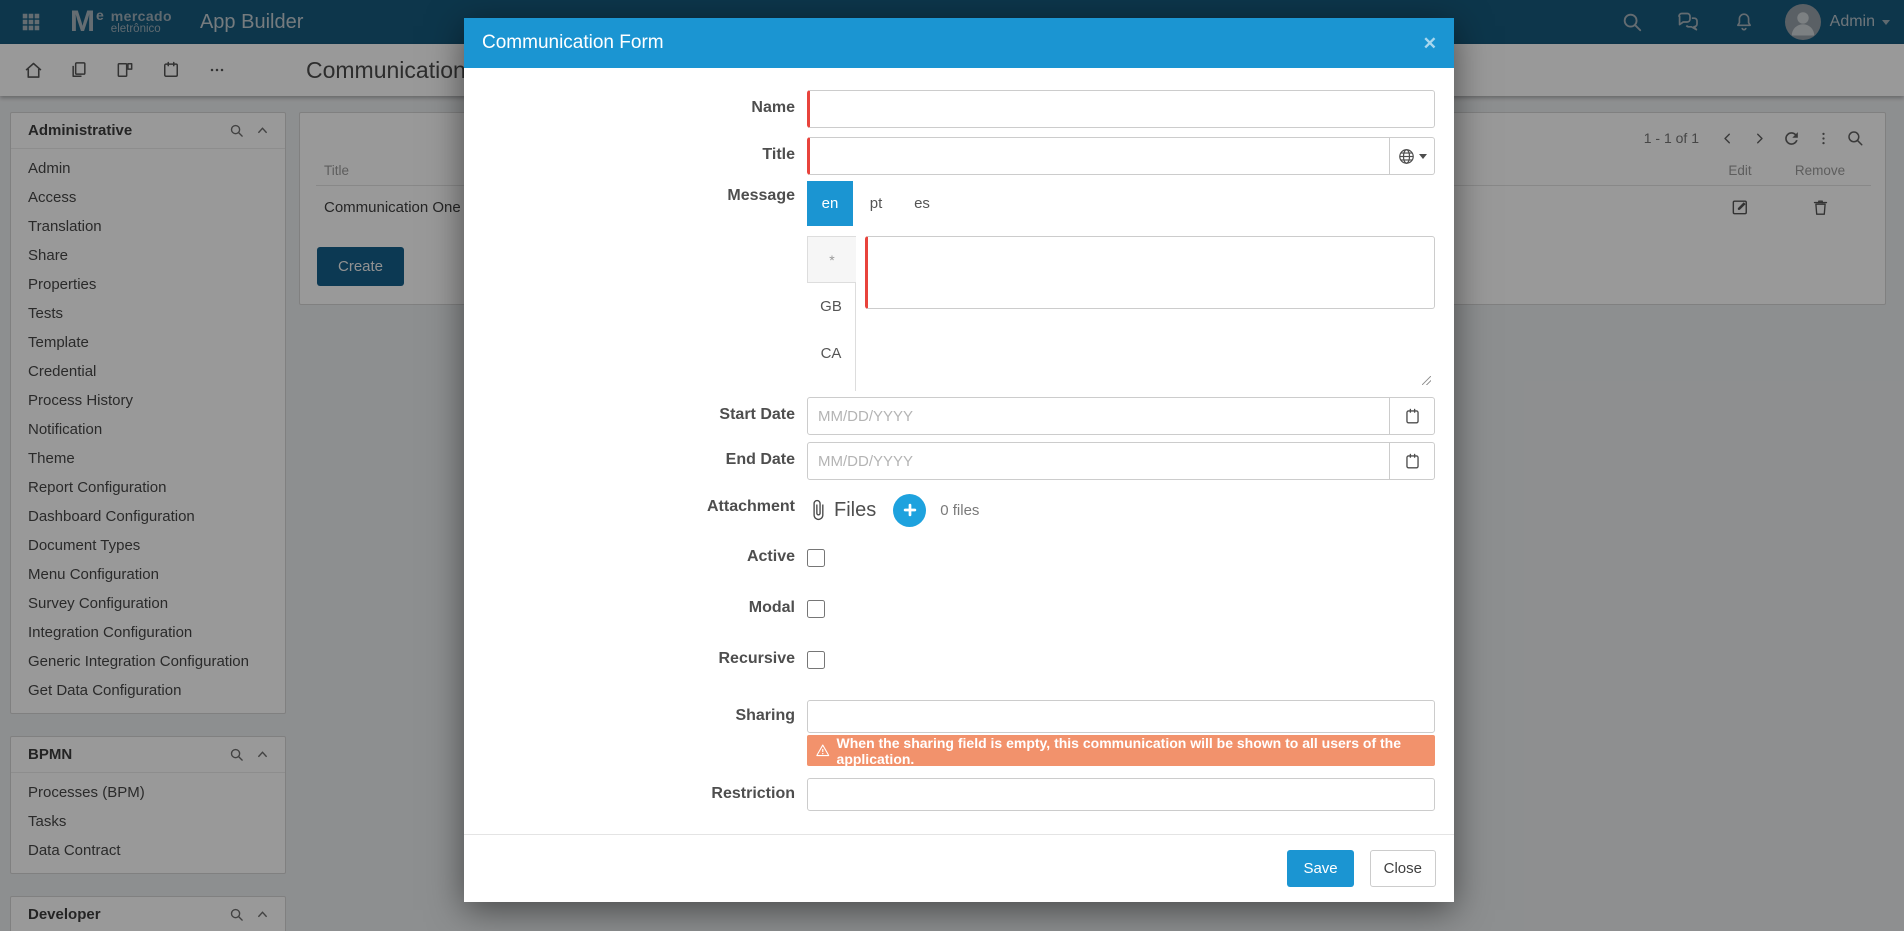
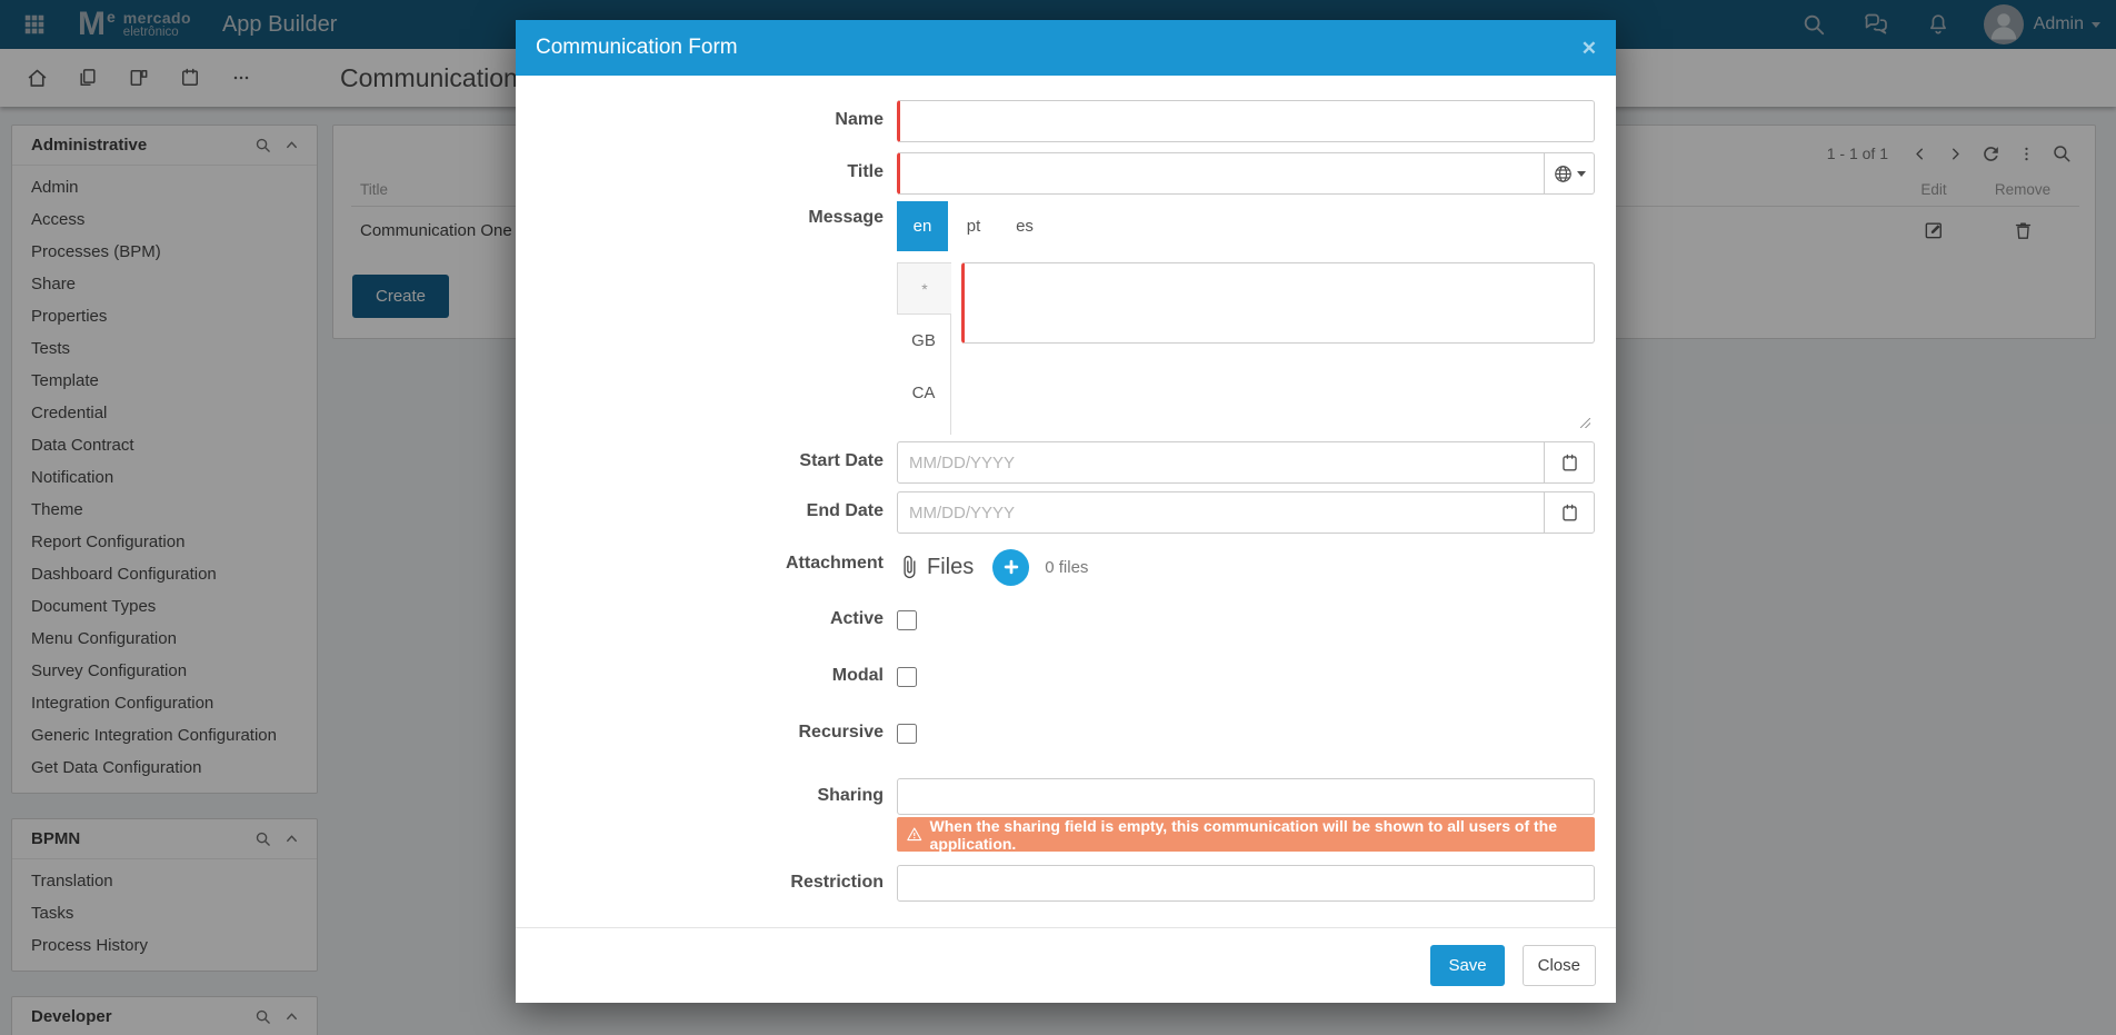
  Me
  mercado
  eletrônico
  App Builder
  Admin
  Communication
  Administrative
  Admin
  Access
- Translation
+ Processes (BPM)
  Share
  Properties
  Tests
  Template
  Credential
- Process History
+ Data Contract
  Notification
  Theme
  Report Configuration
  Dashboard Configuration
  Document Types
  Menu Configuration
  Survey Configuration
  Integration Configuration
  Generic Integration Configuration
  Get Data Configuration
  BPMN
- Processes (BPM)
+ Translation
  Tasks
- Data Contract
+ Process History
  Developer
  1 - 1 of 1
  Title
  Edit
  Remove
  Communication One
  Create
  Communication Form
  ✕
  Name
  Title
  Message
  en
  pt
  es
  *
  GB
  CA
  Start Date
  MM/DD/YYYY
  End Date
  MM/DD/YYYY
  Attachment
  Files
  0 files
  Active
  Modal
  Recursive
  Sharing
  When the sharing field is empty, this communication will be shown to all users of the application.
  Restriction
  Save
  Close
